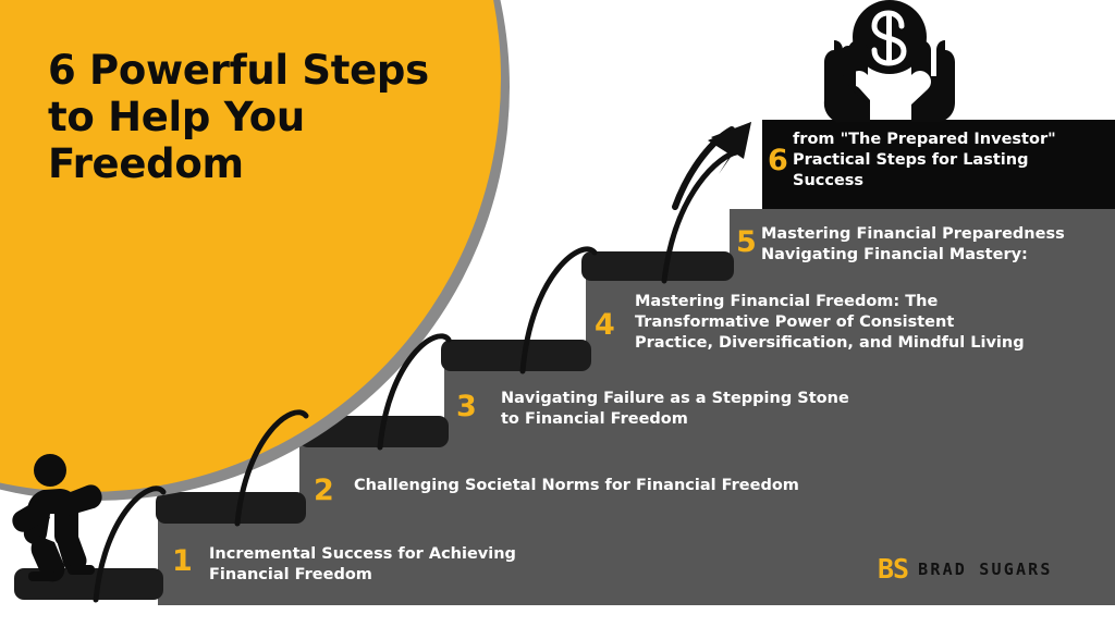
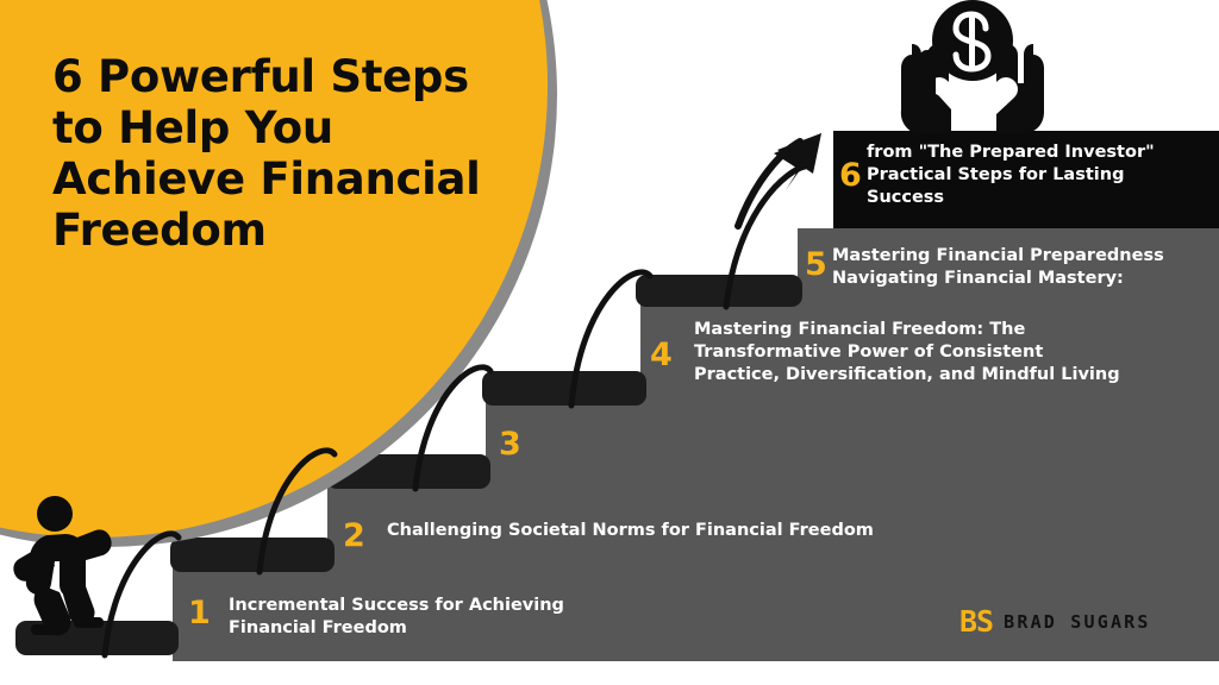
  6
  5
  4
  3
  2
  1
  from "The Prepared Investor"
  Practical Steps for Lasting
  Success
  Mastering Financial Preparedness
  Navigating Financial Mastery:
  Mastering Financial Freedom: The
  Transformative Power of Consistent
  Practice, Diversification, and Mindful Living
- Navigating Failure as a Stepping Stone
- to Financial Freedom
  Challenging Societal Norms for Financial Freedom
  Incremental Success for Achieving
  Financial Freedom
  6 Powerful Steps
  to Help You
+ Achieve Financial
  Freedom
  BS
  BRAD SUGARS
